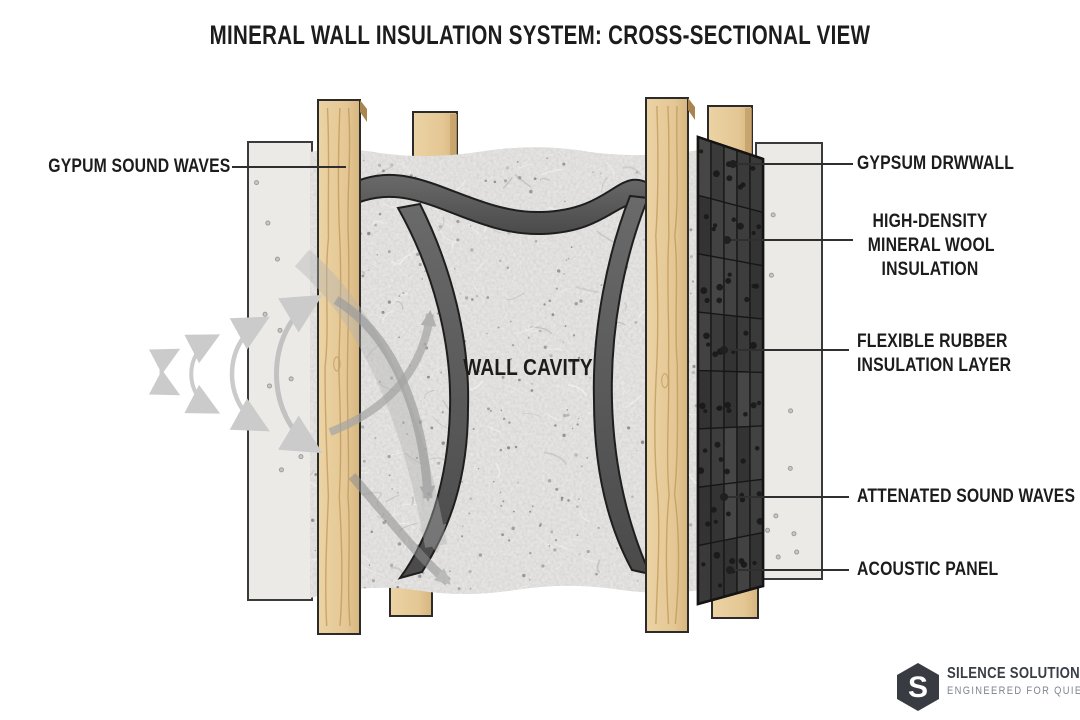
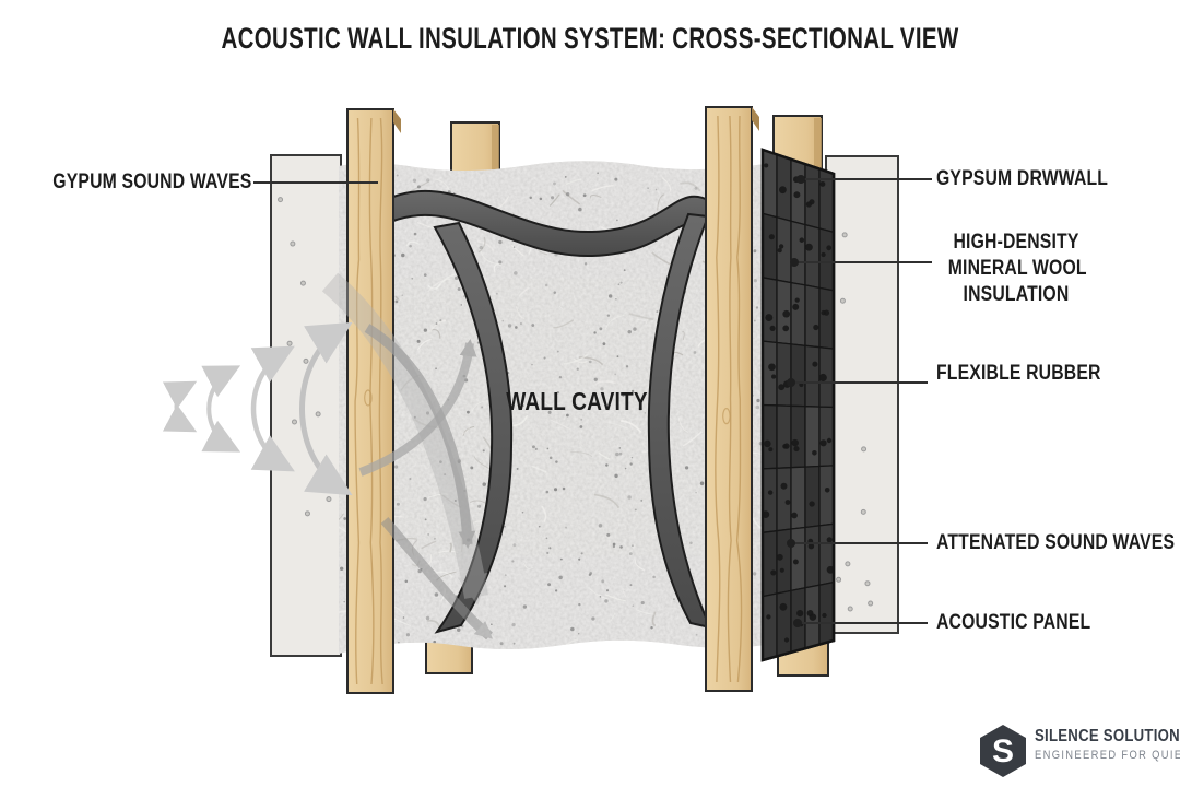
- MINERAL WALL INSULATION SYSTEM: CROSS-SECTIONAL VIEW
+ ACOUSTIC WALL INSULATION SYSTEM: CROSS-SECTIONAL VIEW
  GYPUM SOUND WAVES
  WALL CAVITY
  GYPSUM DRWWALL
  HIGH-DENSITY
  MINERAL WOOL
  INSULATION
  FLEXIBLE RUBBER
- INSULATION LAYER
  ATTENATED SOUND WAVES
  ACOUSTIC PANEL
  S
  SILENCE SOLUTION
  ENGINEERED FOR QUIE
